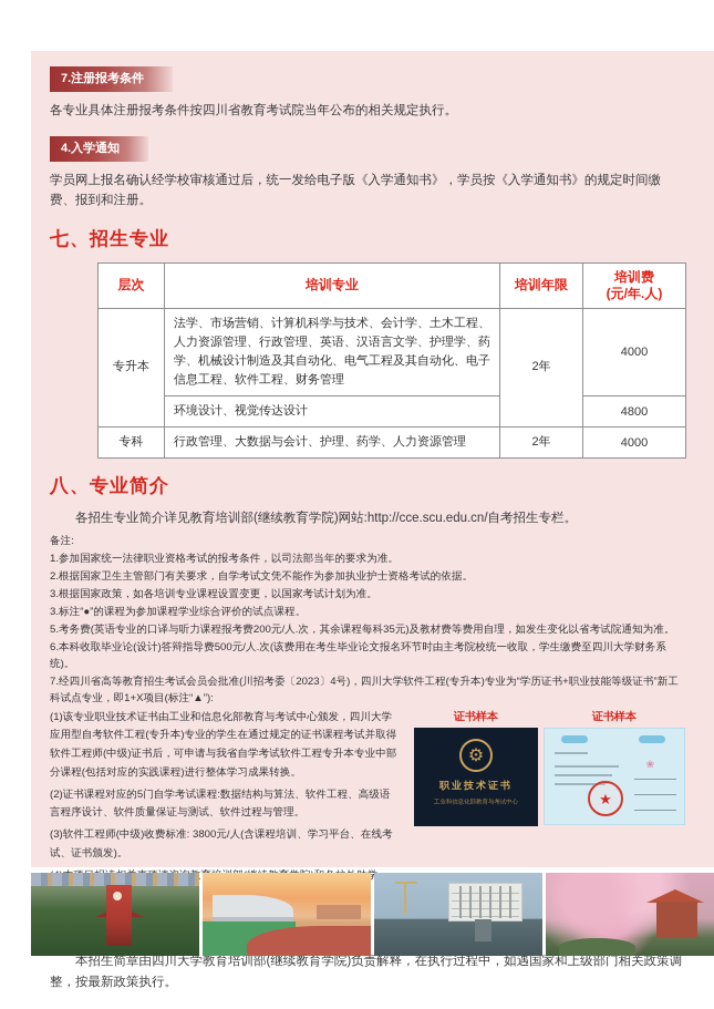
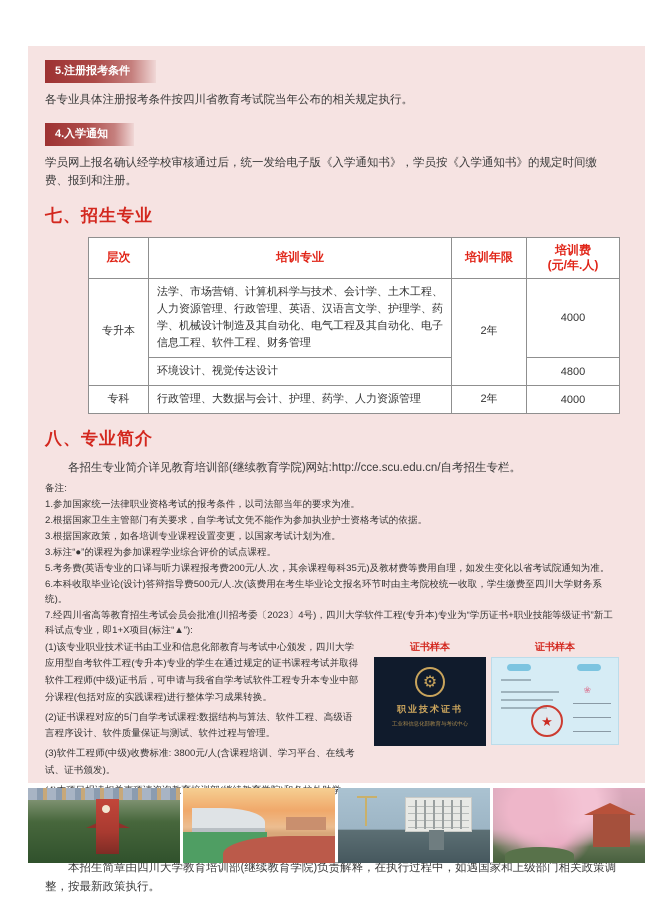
- 7.注册报考条件
+ 5.注册报考条件
  各专业具体注册报考条件按四川省教育考试院当年公布的相关规定执行。
  4.入学通知
  学员网上报名确认经学校审核通过后，统一发给电子版《入学通知书》，学员按《入学通知书》的规定时间缴费、报到和注册。
  七、招生专业
  层次	培训专业	培训年限	培训费 (元/年.人)
  专升本	法学、市场营销、计算机科学与技术、会计学、土木工程、人力资源管理、行政管理、英语、汉语言文学、护理学、药学、机械设计制造及其自动化、电气工程及其自动化、电子信息工程、软件工程、财务管理	2年	4000
  环境设计、视觉传达设计	4800
  专科	行政管理、大数据与会计、护理、药学、人力资源管理	2年	4000
  八、专业简介
  各招生专业简介详见教育培训部(继续教育学院)网站:http://cce.scu.edu.cn/自考招生专栏。
  备注:
  1.参加国家统一法律职业资格考试的报考条件，以司法部当年的要求为准。
  2.根据国家卫生主管部门有关要求，自学考试文凭不能作为参加执业护士资格考试的依据。
  3.根据国家政策，如各培训专业课程设置变更，以国家考试计划为准。
  3.标注“●”的课程为参加课程学业综合评价的试点课程。
  5.考务费(英语专业的口译与听力课程报考费200元/人.次，其余课程每科35元)及教材费等费用自理，如发生变化以省考试院通知为准。
  6.本科收取毕业论(设计)答辩指导费500元/人.次(该费用在考生毕业论文报名环节时由主考院校统一收取，学生缴费至四川大学财务系统)。
  7.经四川省高等教育招生考试会员会批准(川招考委〔2023〕4号)，四川大学软件工程(专升本)专业为“学历证书+职业技能等级证书”新工科试点专业，即1+X项目(标注“▲”):
  (1)该专业职业技术证书由工业和信息化部教育与考试中心颁发，四川大学应用型自考软件工程(专升本)专业的学生在通过规定的证书课程考试并取得软件工程师(中级)证书后，可申请与我省自学考试软件工程专升本专业中部分课程(包括对应的实践课程)进行整体学习成果转换。
  (2)证书课程对应的5门自学考试课程:数据结构与算法、软件工程、高级语言程序设计、软件质量保证与测试、软件过程与管理。
  (3)软件工程师(中级)收费标准: 3800元/人(含课程培训、学习平台、在线考试、证书颁发)。
  证书样本
  证书样本
  ⚙
  职业技术证书
  ❀
  ★
  本招生简章由四川大学教育培训部(继续教育学院)负责解释，在执行过程中，如遇国家和上级部门相关政策调整，按最新政策执行。
